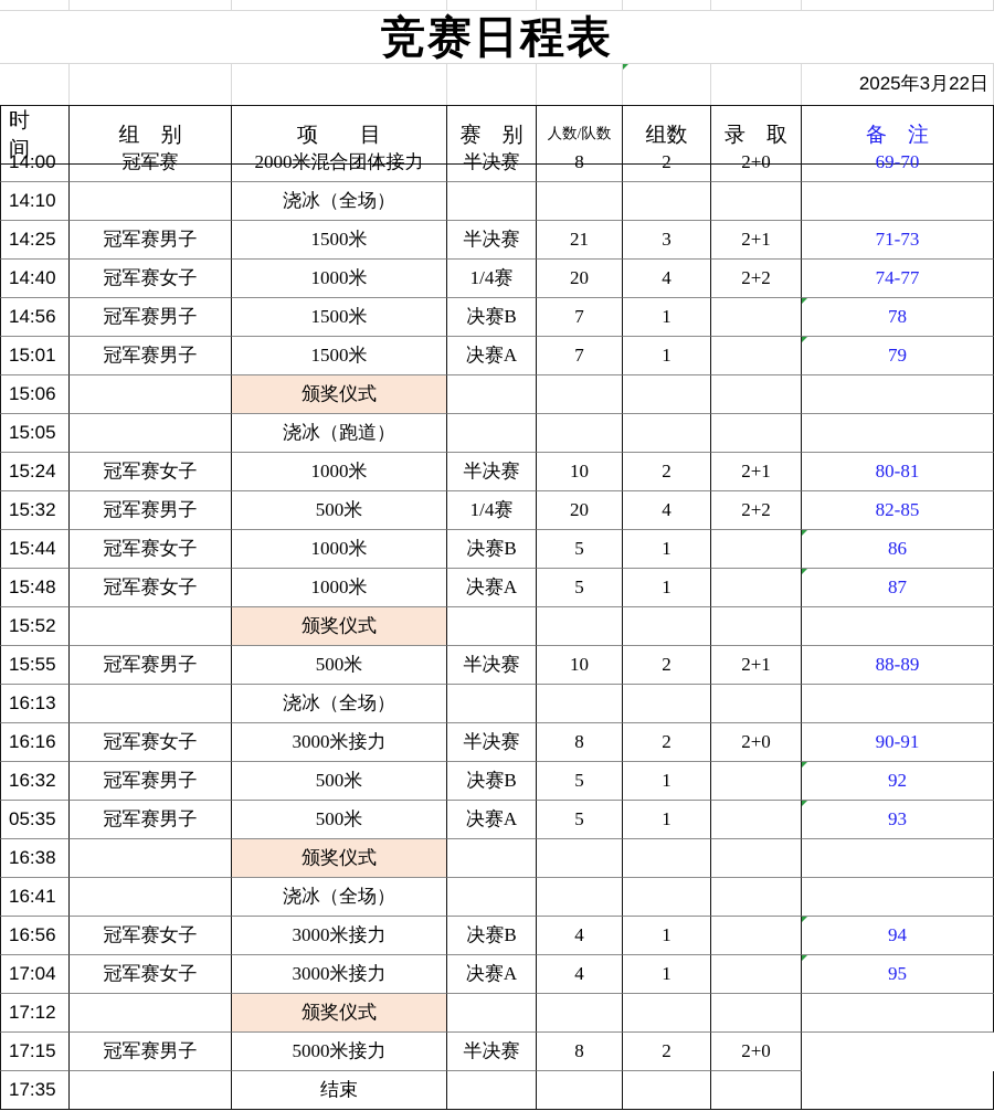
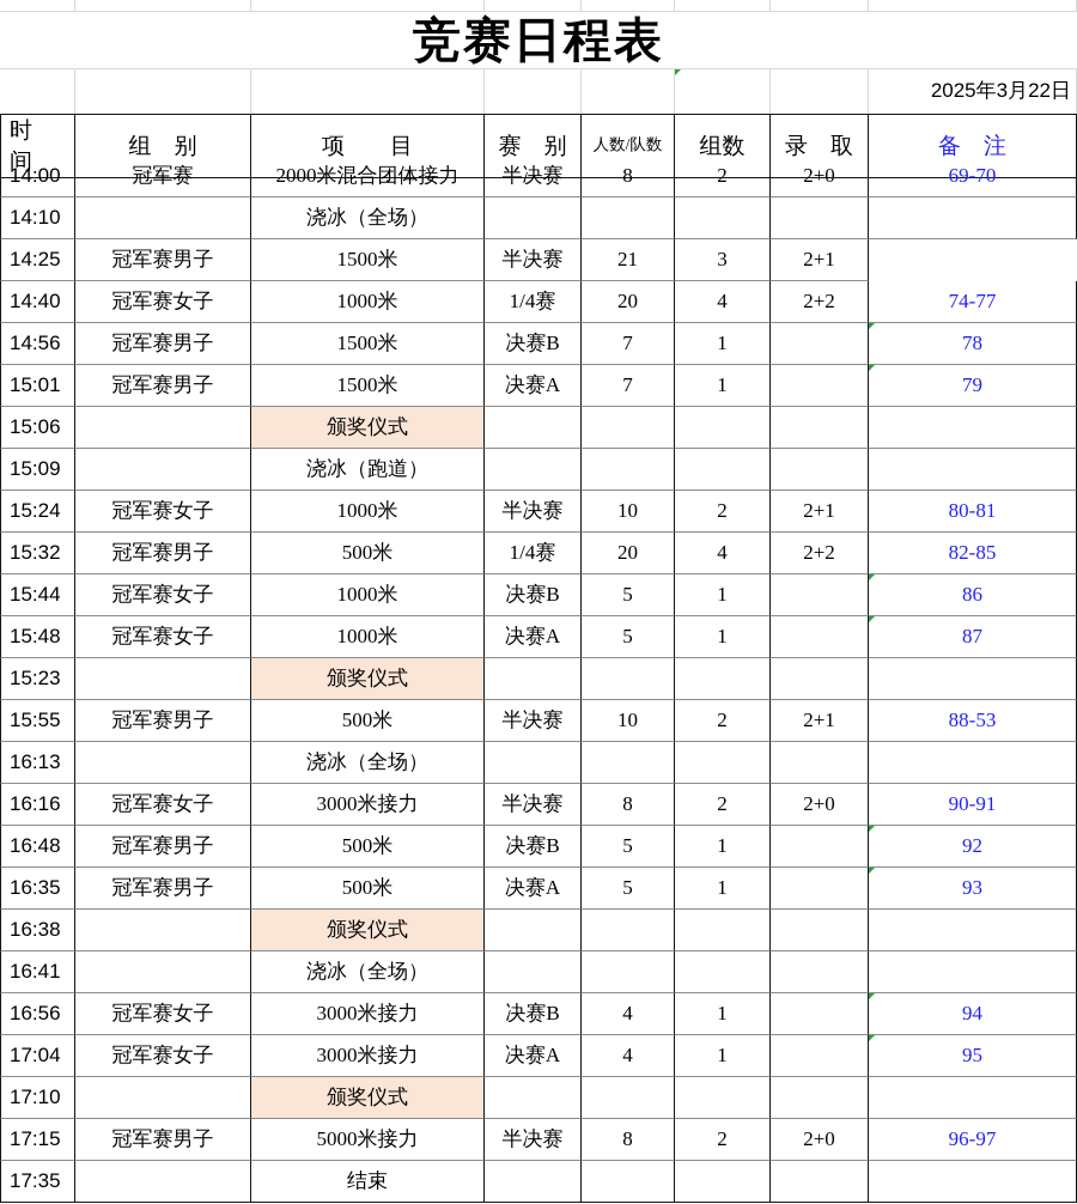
  竞赛日程表
  2025年3月22日
  时 间
  组 别
  项 目
  赛 别
  人数/队数
  组数
  录 取
  备 注
  14:00
  冠军赛
  2000米混合团体接力
  半决赛
  8
  2
  2+0
  69-70
  14:10
  浇冰（全场）
  14:25
  冠军赛男子
  1500米
  半决赛
  21
  3
  2+1
- 71-73
  14:40
  冠军赛女子
  1000米
  1/4赛
  20
  4
  2+2
  74-77
  14:56
  冠军赛男子
  1500米
  决赛B
  7
  1
  78
  15:01
  冠军赛男子
  1500米
  决赛A
  7
  1
  79
  15:06
  颁奖仪式
- 15:05
+ 15:09
  浇冰（跑道）
  15:24
  冠军赛女子
  1000米
  半决赛
  10
  2
  2+1
  80-81
  15:32
  冠军赛男子
  500米
  1/4赛
  20
  4
  2+2
  82-85
  15:44
  冠军赛女子
  1000米
  决赛B
  5
  1
  86
  15:48
  冠军赛女子
  1000米
  决赛A
  5
  1
  87
- 15:52
+ 15:23
  颁奖仪式
  15:55
  冠军赛男子
  500米
  半决赛
  10
  2
  2+1
- 88-89
+ 88-53
  16:13
  浇冰（全场）
  16:16
  冠军赛女子
  3000米接力
  半决赛
  8
  2
  2+0
  90-91
- 16:32
+ 16:48
  冠军赛男子
  500米
  决赛B
  5
  1
  92
- 05:35
+ 16:35
  冠军赛男子
  500米
  决赛A
  5
  1
  93
  16:38
  颁奖仪式
  16:41
  浇冰（全场）
  16:56
  冠军赛女子
  3000米接力
  决赛B
  4
  1
  94
  17:04
  冠军赛女子
  3000米接力
  决赛A
  4
  1
  95
- 17:12
+ 17:10
  颁奖仪式
  17:15
  冠军赛男子
  5000米接力
  半决赛
  8
  2
  2+0
+ 96-97
  17:35
  结束
